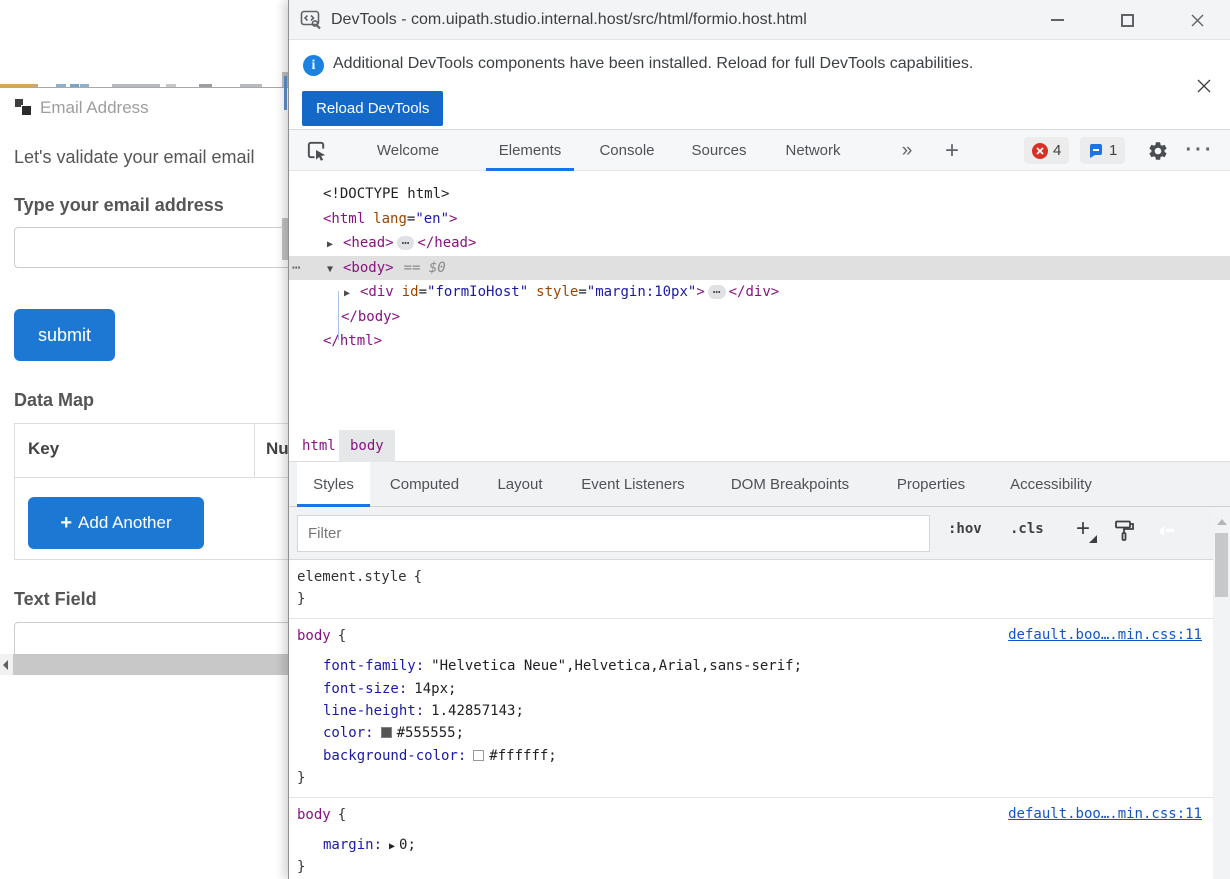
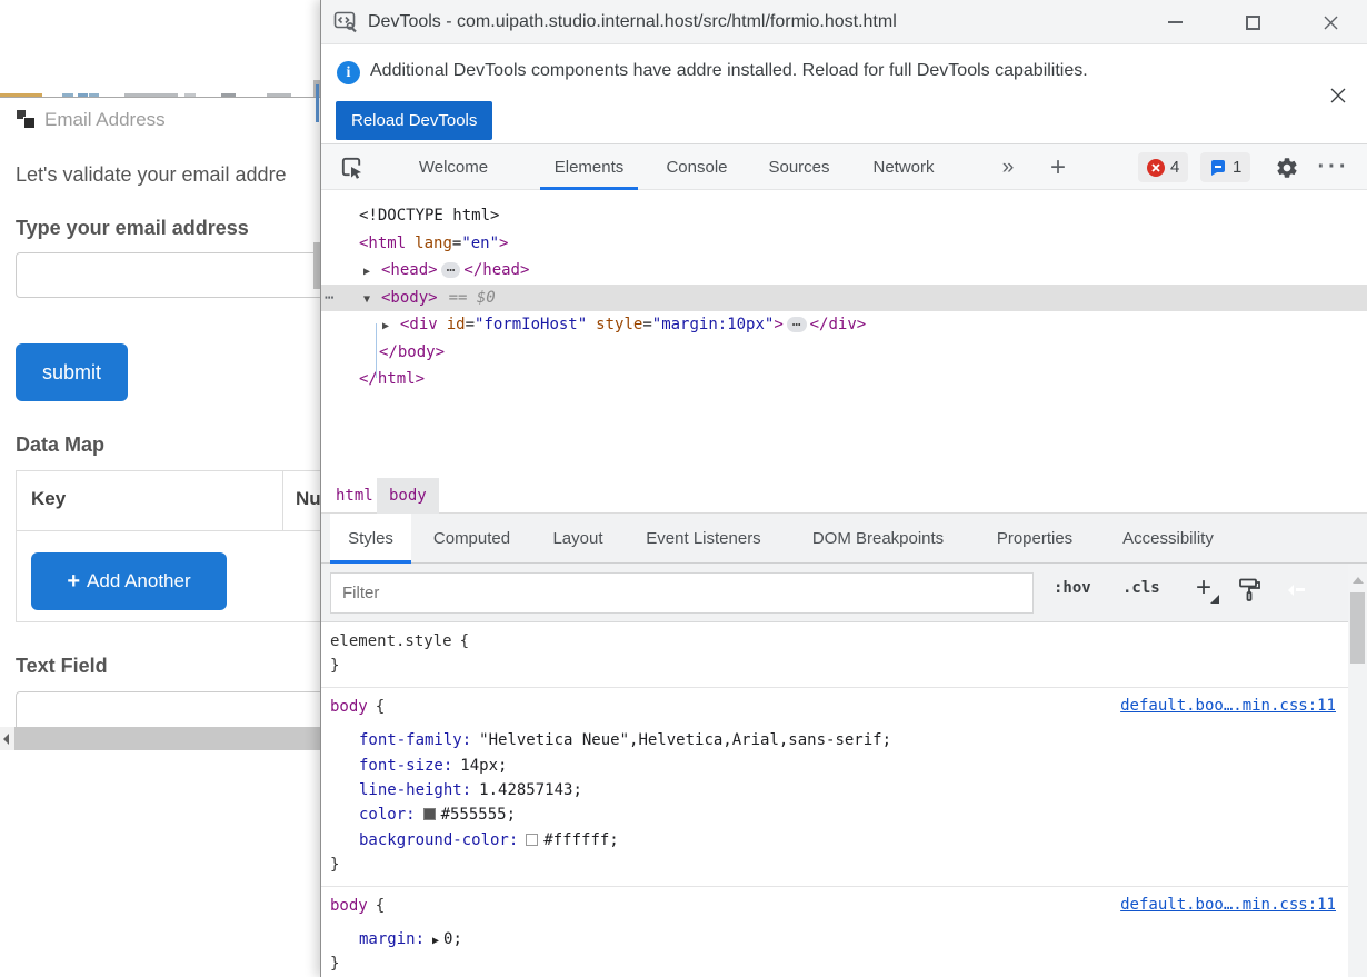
  Email Address
- Let's validate your email email
+ Let's validate your email addre
  Type your email address
  submit
  Data Map
  Key
  Nu
  +
  Add Another
  Text Field
  DevTools - com.uipath.studio.internal.host/src/html/formio.host.html
  i
- Additional DevTools components have been installed. Reload for full DevTools capabilities.
+ Additional DevTools components have addre installed. Reload for full DevTools capabilities.
  Reload DevTools
  Welcome
  Elements
  Console
  Sources
  Network
  »
  +
  4
  1
  ···
  <!DOCTYPE html>
  <html lang="en">
  ▶ <head> … </head>
  ⋯
  ▼ <body> == $0
  ▶ <div id="formIoHost" style="margin:10px"> … </div>
  </body>
  </html>
  html
  body
  Styles
  Computed
  Layout
  Event Listeners
  DOM Breakpoints
  Properties
  Accessibility
  Filter
  :hov
  .cls
  +
  element.style {
  }
  default.boo….min.css:11
  body {
  font-family: "Helvetica Neue",Helvetica,Arial,sans-serif;
  font-size: 14px;
  line-height: 1.42857143;
  color: #555555;
  background-color: #ffffff;
  }
  default.boo….min.css:11
  body {
  margin: ▶ 0;
  }
